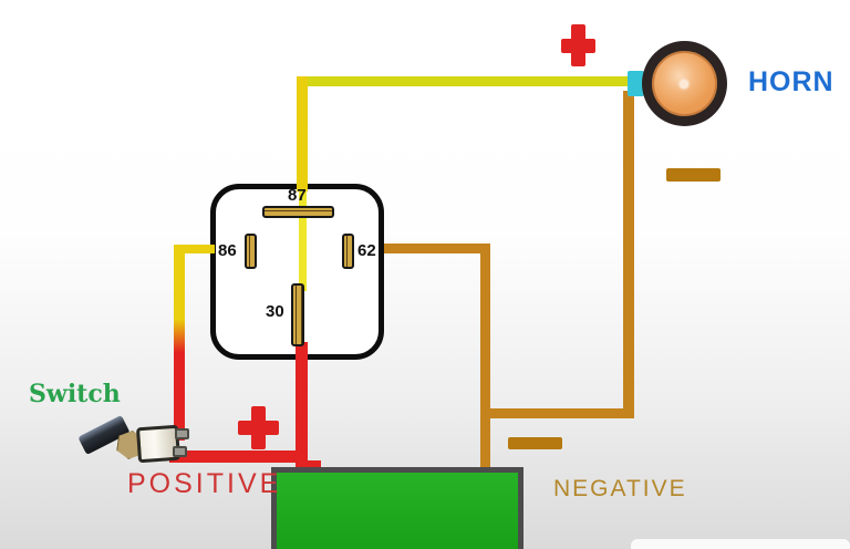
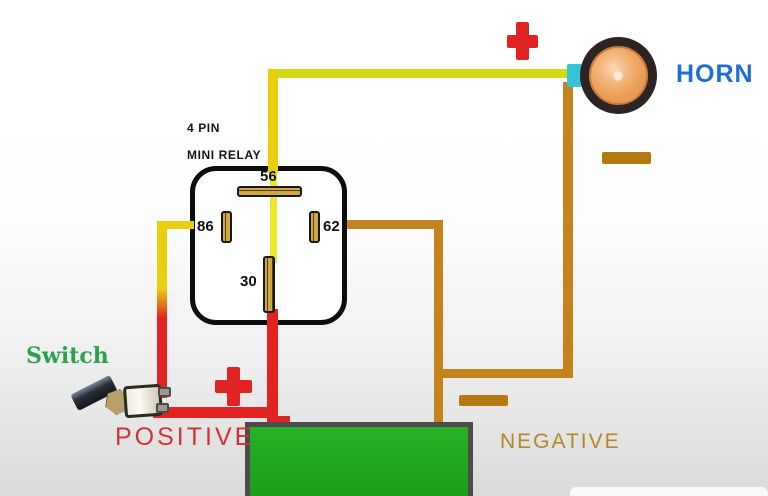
- 87
+ 56
  86
  62
  30
+ 4 PIN
+ MINI RELAY
  HORN
  Switch
  POSITIVE
  NEGATIVE
